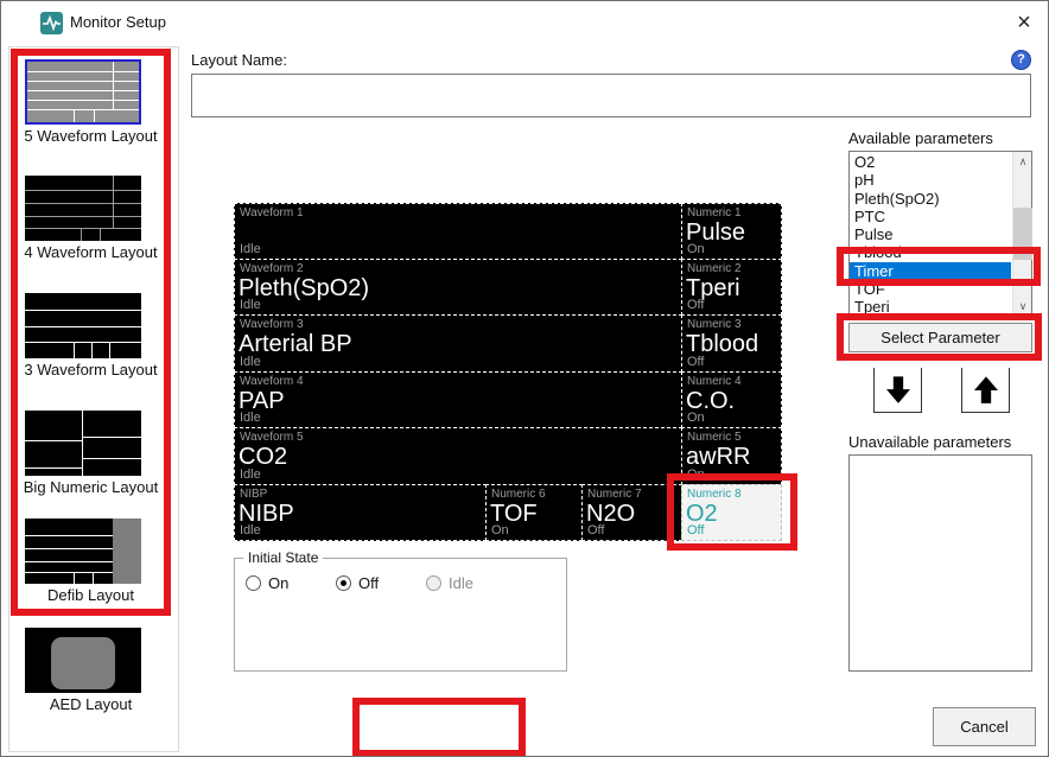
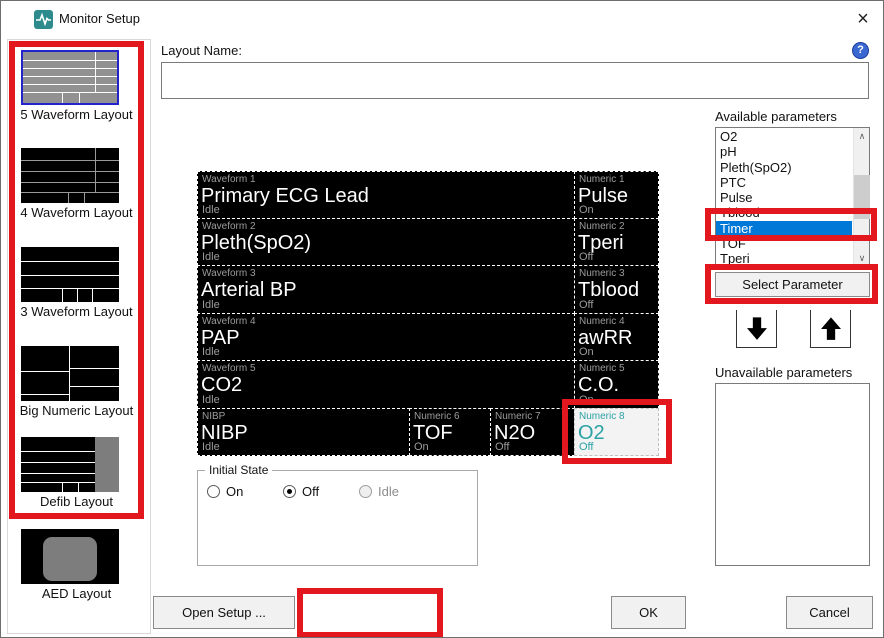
  Monitor Setup
  ×
  Layout Name:
  ?
  5 Waveform Layout
  4 Waveform Layout
  3 Waveform Layout
  Big Numeric Layout
  Defib Layout
  AED Layout
  Waveform 1
+ Primary ECG Lead
  Idle
  Waveform 2
  Pleth(SpO2)
  Idle
  Waveform 3
  Arterial BP
  Idle
  Waveform 4
  PAP
  Idle
  Waveform 5
  CO2
  Idle
  Numeric 1
  Pulse
  On
  Numeric 2
  Tperi
  Off
  Numeric 3
  Tblood
  Off
  Numeric 4
- C.O.
+ awRR
  On
  Numeric 5
- awRR
+ C.O.
  On
  NIBP
  NIBP
  Idle
  Numeric 6
  TOF
  On
  Numeric 7
  N2O
  Off
  Numeric 8
  O2
  Off
  Initial State
  On
  Off
  Idle
  Available parameters
  O2
  pH
  Pleth(SpO2)
  PTC
  Pulse
  Tblood
  Timer
  TOF
  Tperi
  ∧
  ∨
  Select Parameter
  Unavailable parameters
+ Open Setup ...
+ OK
  Cancel
